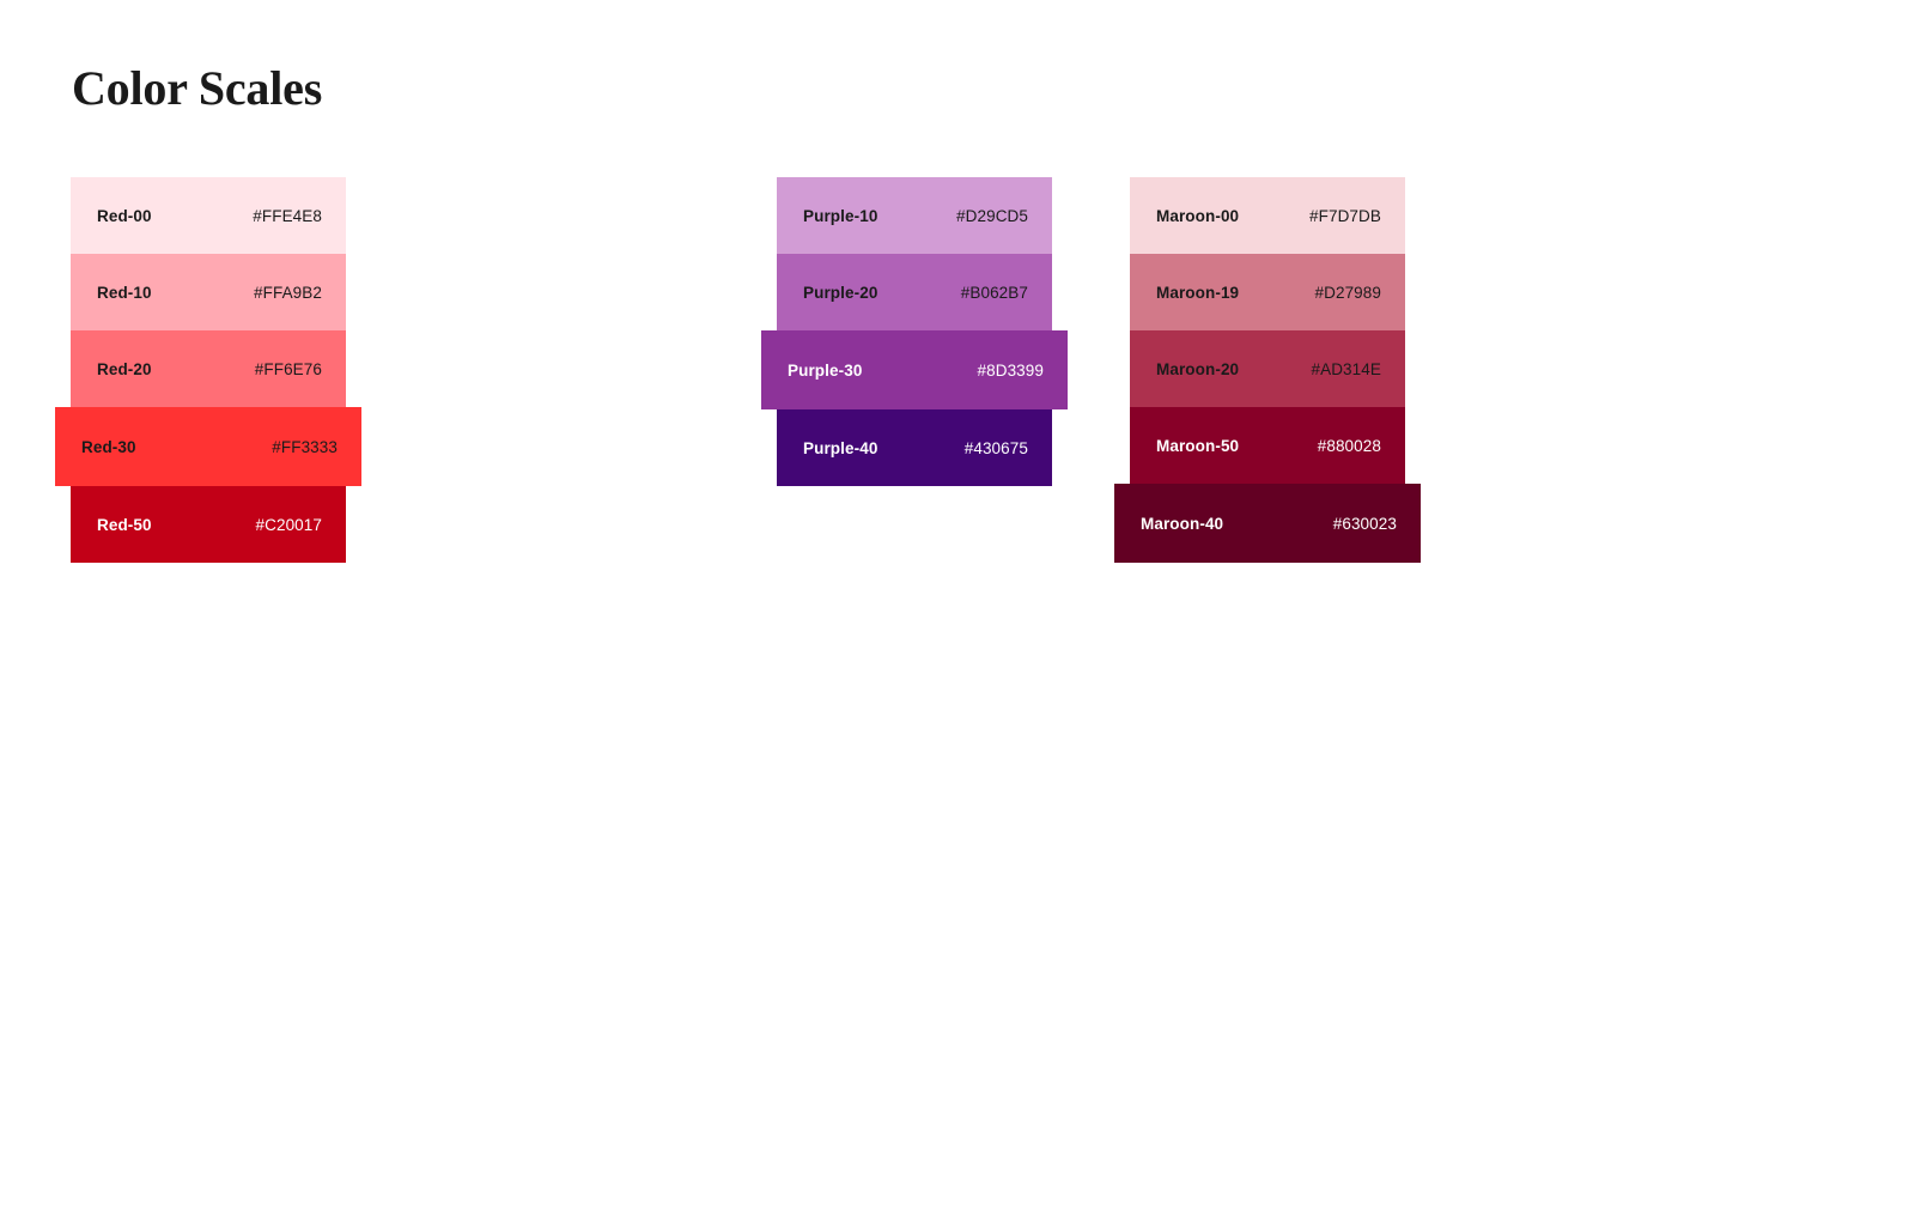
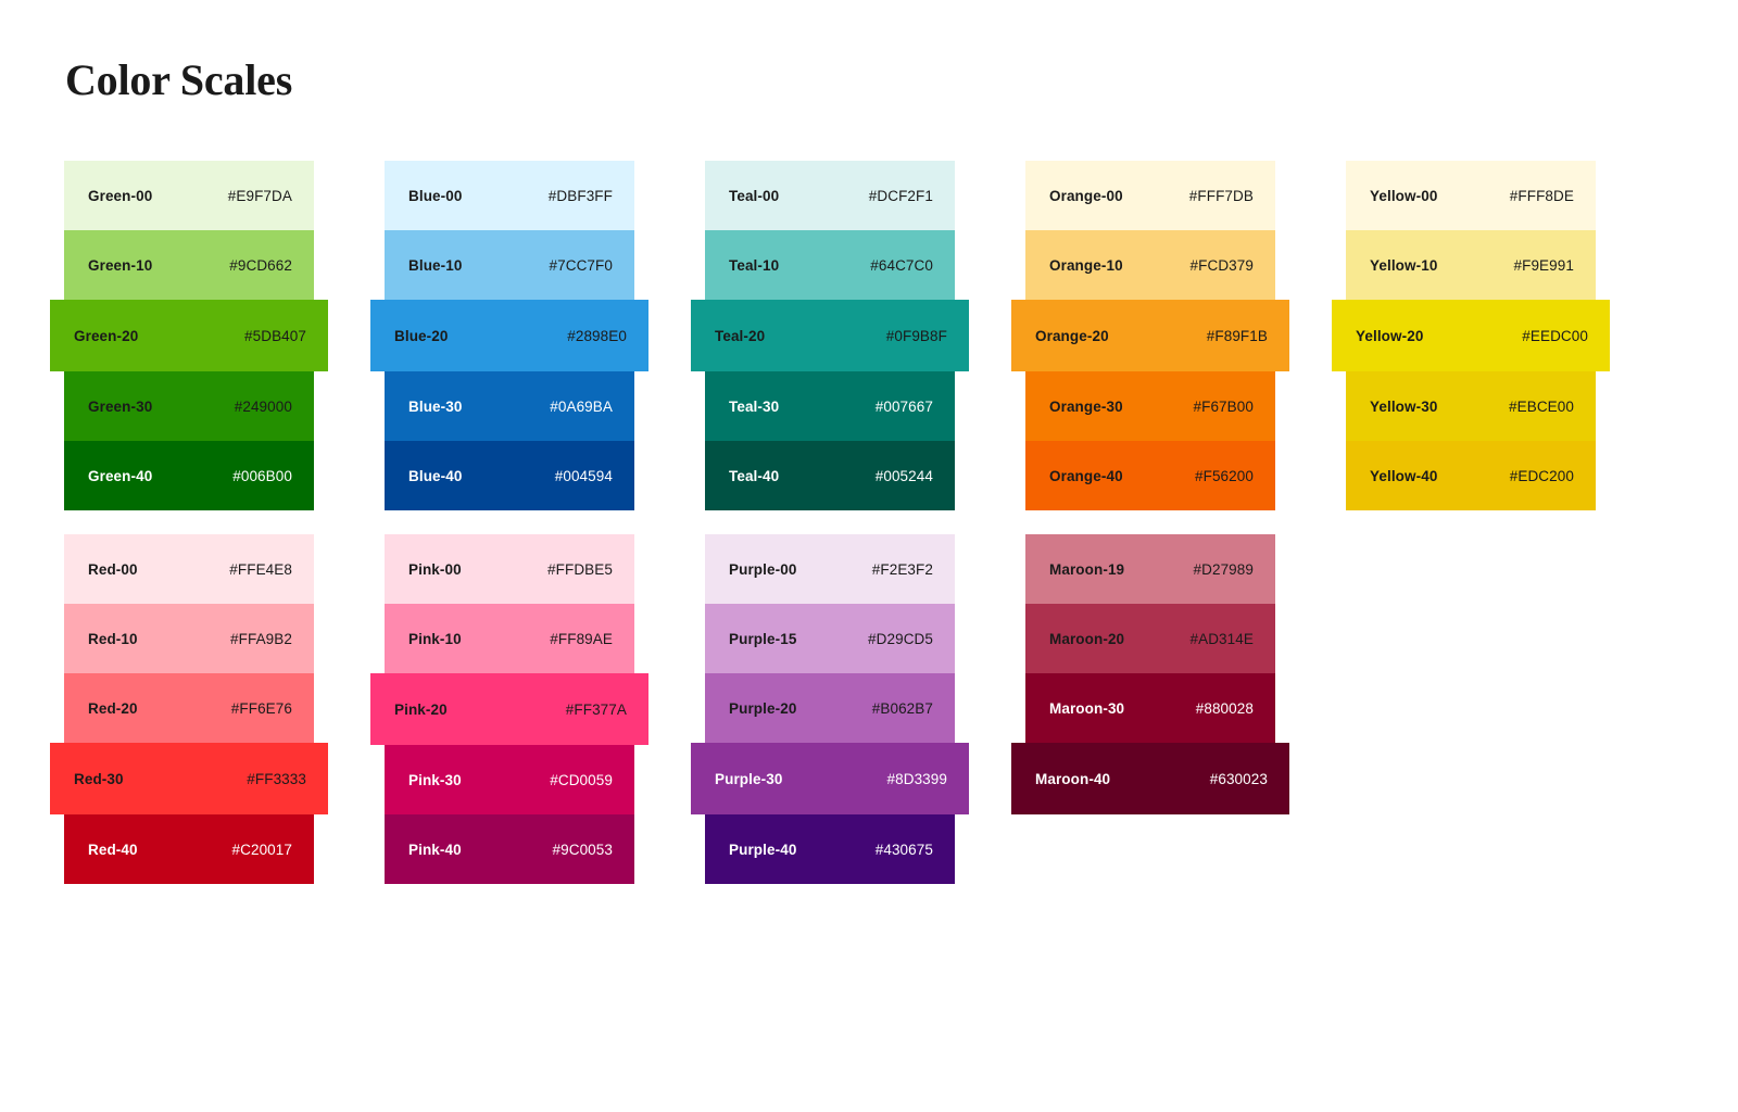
  Color Scales
+ Green-00
+ #E9F7DA
+ Green-10
+ #9CD662
+ Green-20
+ #5DB407
+ Green-30
+ #249000
+ Green-40
+ #006B00
+ Blue-00
+ #DBF3FF
+ Blue-10
+ #7CC7F0
+ Blue-20
+ #2898E0
+ Blue-30
+ #0A69BA
+ Blue-40
+ #004594
+ Teal-00
+ #DCF2F1
+ Teal-10
+ #64C7C0
+ Teal-20
+ #0F9B8F
+ Teal-30
+ #007667
+ Teal-40
+ #005244
+ Orange-00
+ #FFF7DB
+ Orange-10
+ #FCD379
+ Orange-20
+ #F89F1B
+ Orange-30
+ #F67B00
+ Orange-40
+ #F56200
+ Yellow-00
+ #FFF8DE
+ Yellow-10
+ #F9E991
+ Yellow-20
+ #EEDC00
+ Yellow-30
+ #EBCE00
+ Yellow-40
+ #EDC200
  Red-00
  #FFE4E8
  Red-10
  #FFA9B2
  Red-20
  #FF6E76
  Red-30
  #FF3333
- Red-50
+ Red-40
  #C20017
+ Pink-00
+ #FFDBE5
+ Pink-10
+ #FF89AE
+ Pink-20
+ #FF377A
+ Pink-30
+ #CD0059
+ Pink-40
+ #9C0053
+ Purple-00
+ #F2E3F2
- Purple-10
+ Purple-15
  #D29CD5
  Purple-20
  #B062B7
  Purple-30
  #8D3399
  Purple-40
  #430675
- Maroon-00
- #F7D7DB
  Maroon-19
  #D27989
  Maroon-20
  #AD314E
- Maroon-50
+ Maroon-30
  #880028
  Maroon-40
  #630023
